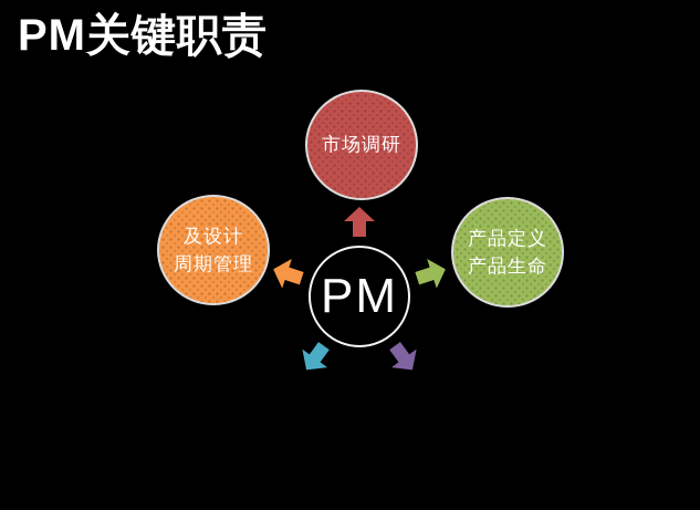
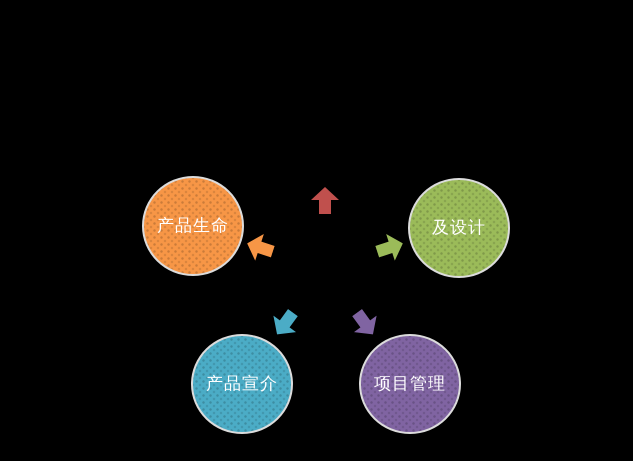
- PM关键职责
- 市场调研
- 产品定义
- 产品生命
+ 及设计
+ 项目管理
+ 产品宣介
- 及设计
+ 产品生命
- 周期管理
- PM
